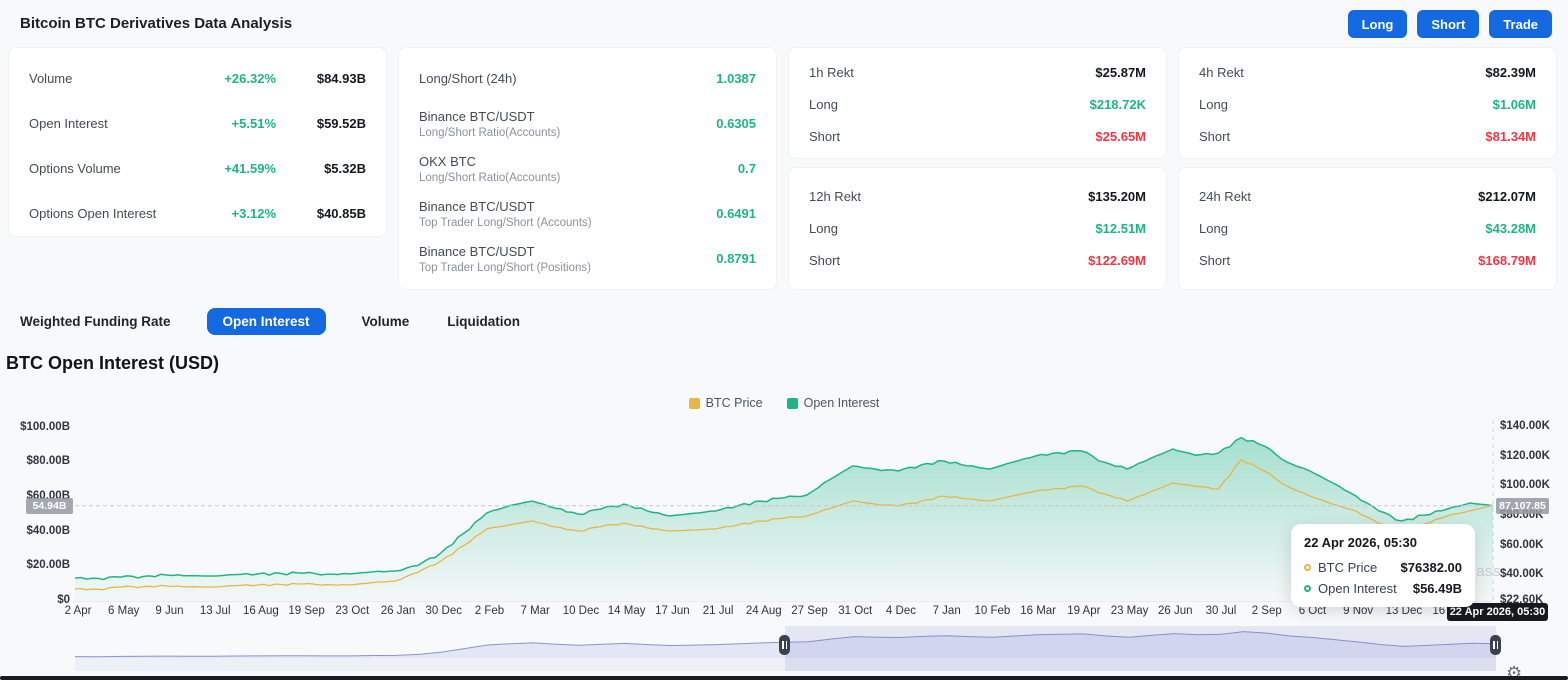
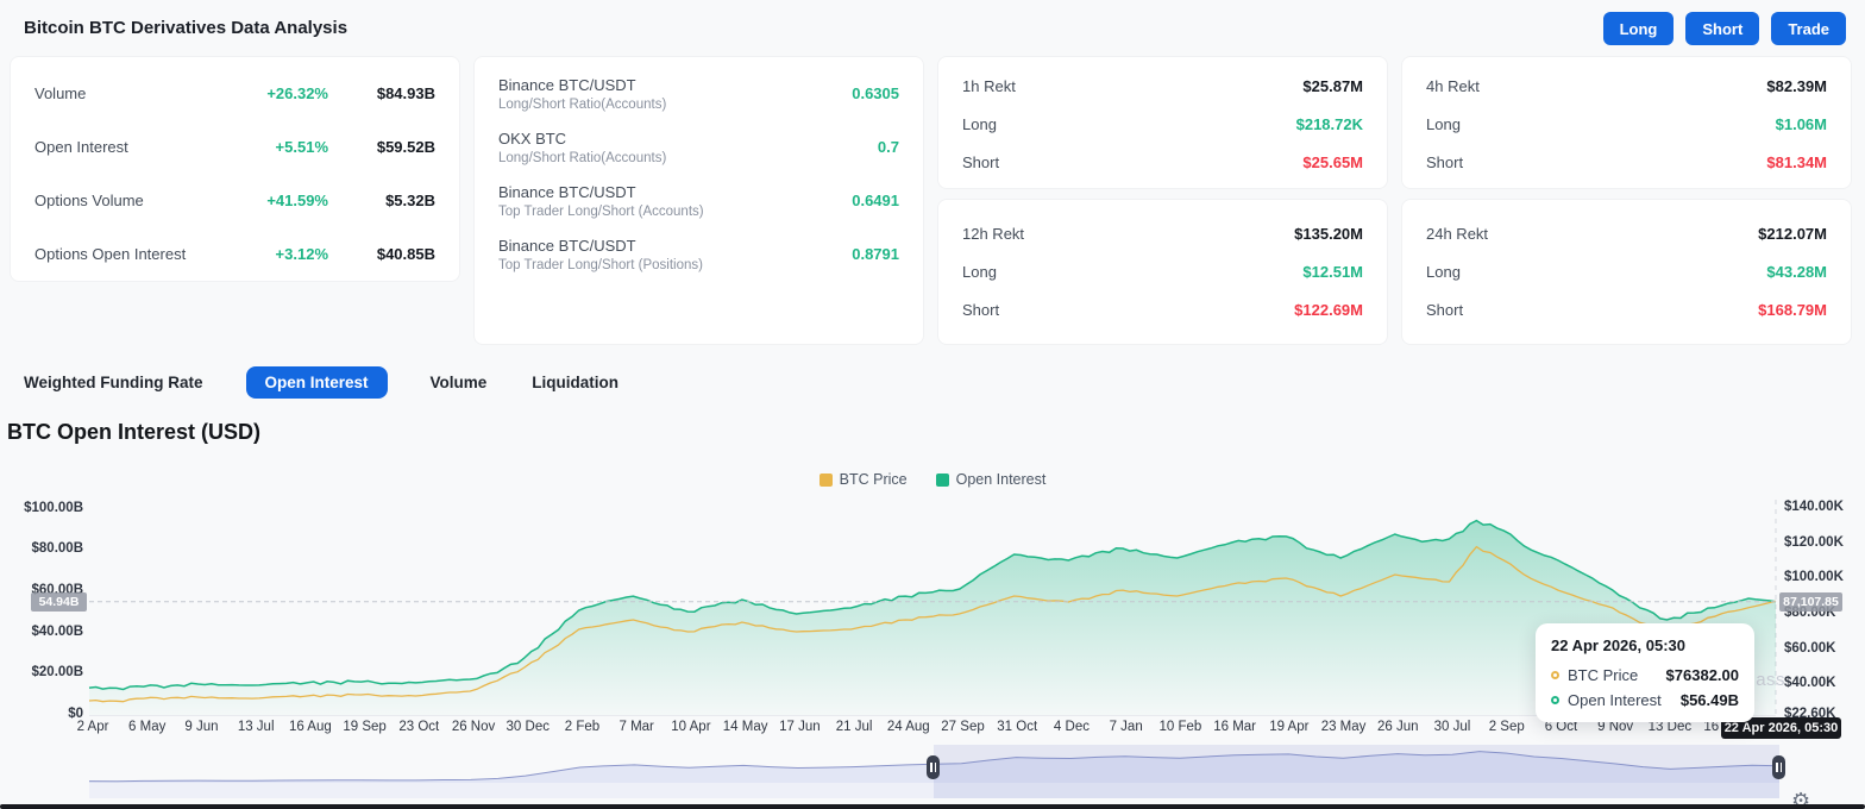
  Bitcoin BTC Derivatives Data Analysis
  Long
  Short
  Trade
  Volume
  +26.32%
  $84.93B
  Open Interest
  +5.51%
  $59.52B
  Options Volume
  +41.59%
  $5.32B
  Options Open Interest
  +3.12%
  $40.85B
- Long/Short (24h)
- 1.0387
  Binance BTC/USDT
  Long/Short Ratio(Accounts)
  0.6305
  OKX BTC
  Long/Short Ratio(Accounts)
  0.7
  Binance BTC/USDT
  Top Trader Long/Short (Accounts)
  0.6491
  Binance BTC/USDT
  Top Trader Long/Short (Positions)
  0.8791
  1h Rekt
  $25.87M
  Long
  $218.72K
  Short
  $25.65M
  12h Rekt
  $135.20M
  Long
  $12.51M
  Short
  $122.69M
  4h Rekt
  $82.39M
  Long
  $1.06M
  Short
  $81.34M
  24h Rekt
  $212.07M
  Long
  $43.28M
  Short
  $168.79M
  Weighted Funding Rate
  Open Interest
  Volume
  Liquidation
  BTC Open Interest (USD)
  BTC Price
  Open Interest
  $0
  $20.00B
  $40.00B
  $60.00B
  $80.00B
  $100.00B
  $22.60K
  $40.00K
  $60.00K
  $80.00K
  $100.00K
  $120.00K
  $140.00K
  2 Apr
  6 May
  9 Jun
  13 Jul
  16 Aug
  19 Sep
  23 Oct
- 26 Jan
+ 26 Nov
  30 Dec
  2 Feb
  7 Mar
- 10 Dec
+ 10 Apr
  14 May
  17 Jun
  21 Jul
  24 Aug
  27 Sep
  31 Oct
  4 Dec
  7 Jan
  10 Feb
  16 Mar
  19 Apr
  23 May
  26 Jun
  30 Jul
  2 Sep
  6 Oct
  9 Nov
  13 Dec
  54.94B
  87,107.85
  22 Apr 2026, 05:30
  22 Apr 2026, 05:30
  BTC Price
  $76382.00
  Open Interest
  $56.49B
  ⚙
